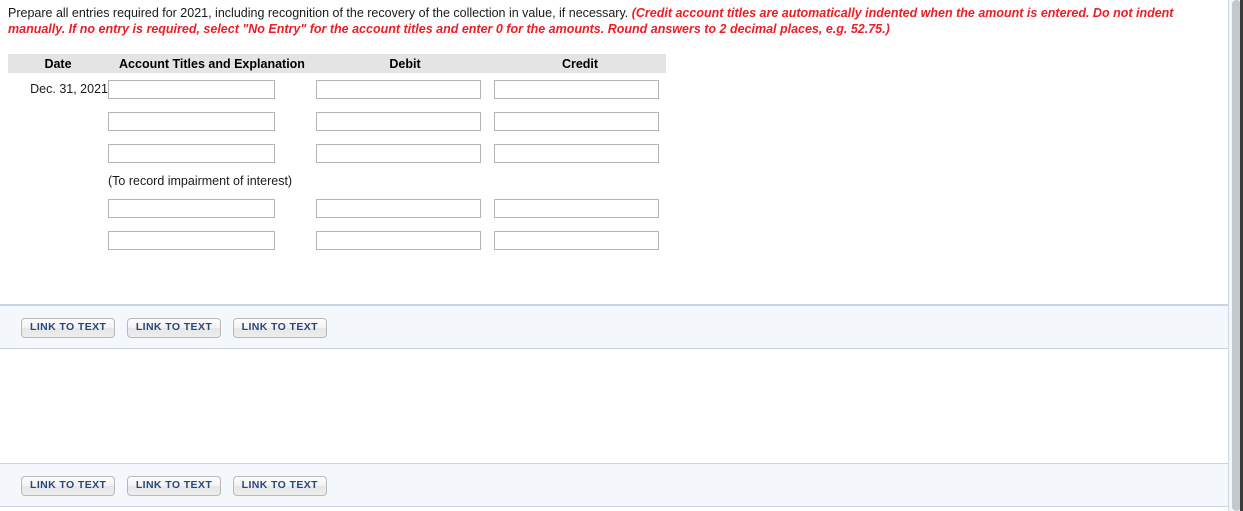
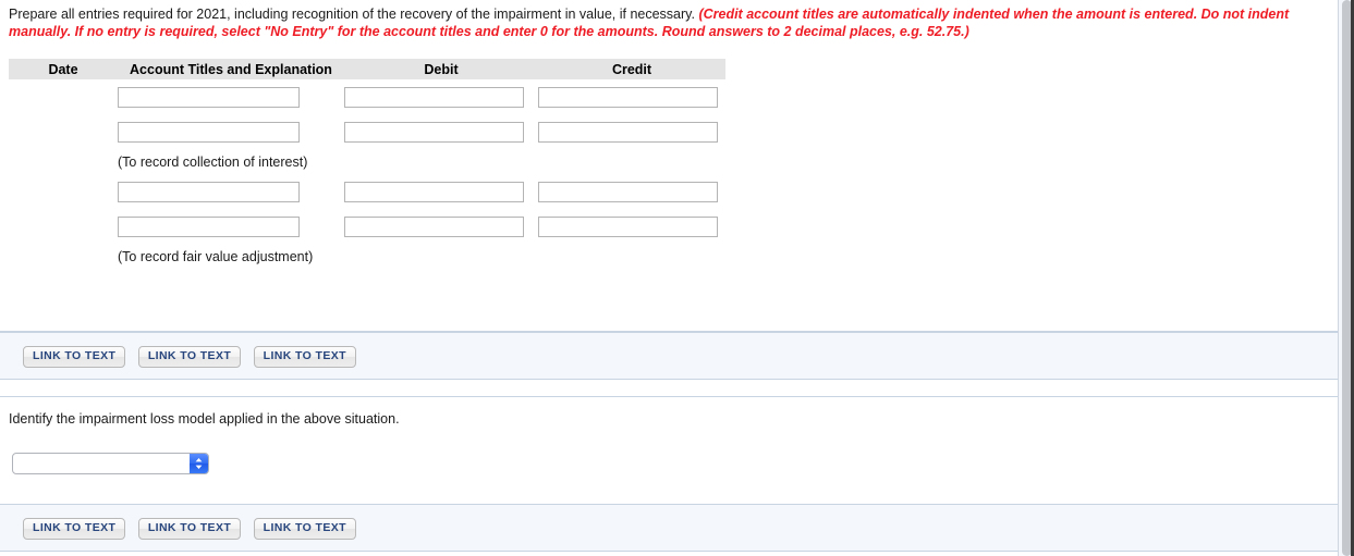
- Prepare all entries required for 2021, including recognition of the recovery of the collection in value, if necessary. (Credit account titles are automatically indented when the amount is entered. Do not indent manually. If no entry is required, select "No Entry" for the account titles and enter 0 for the amounts. Round answers to 2 decimal places, e.g. 52.75.)
+ Prepare all entries required for 2021, including recognition of the recovery of the impairment in value, if necessary. (Credit account titles are automatically indented when the amount is entered. Do not indent manually. If no entry is required, select "No Entry" for the account titles and enter 0 for the amounts. Round answers to 2 decimal places, e.g. 52.75.)
  Date	Account Titles and Explanation	Debit	Credit
- Dec. 31, 2021
- 	(To record impairment of interest)
+ 	(To record collection of interest)
+ 	(To record fair value adjustment)
  LINK TO TEXT LINK TO TEXT LINK TO TEXT
+ Identify the impairment loss model applied in the above situation.
  LINK TO TEXT LINK TO TEXT LINK TO TEXT
